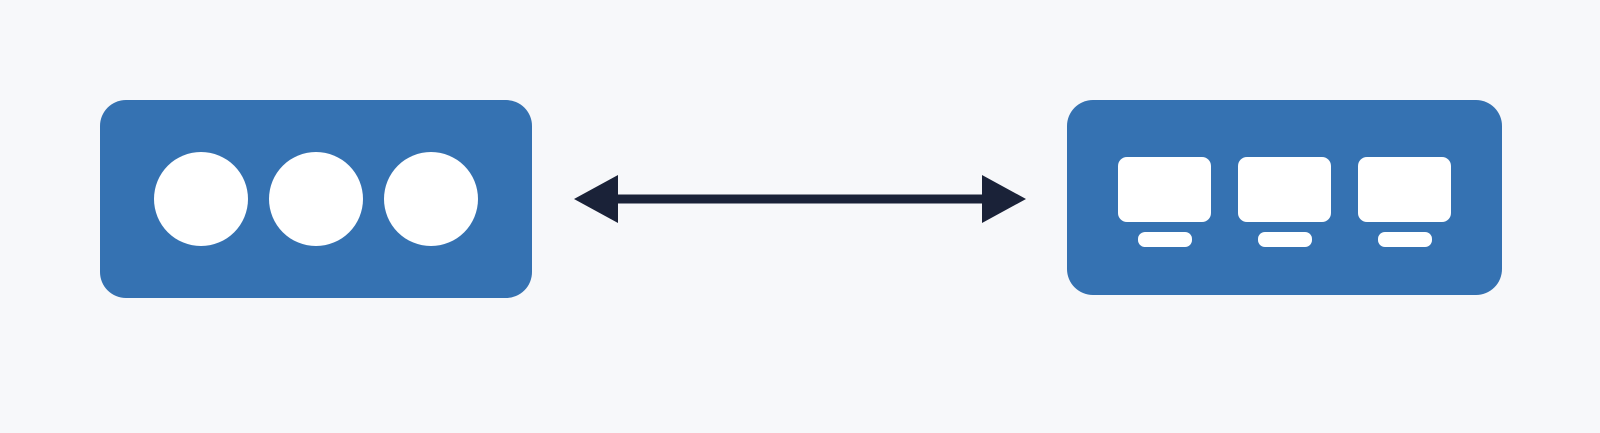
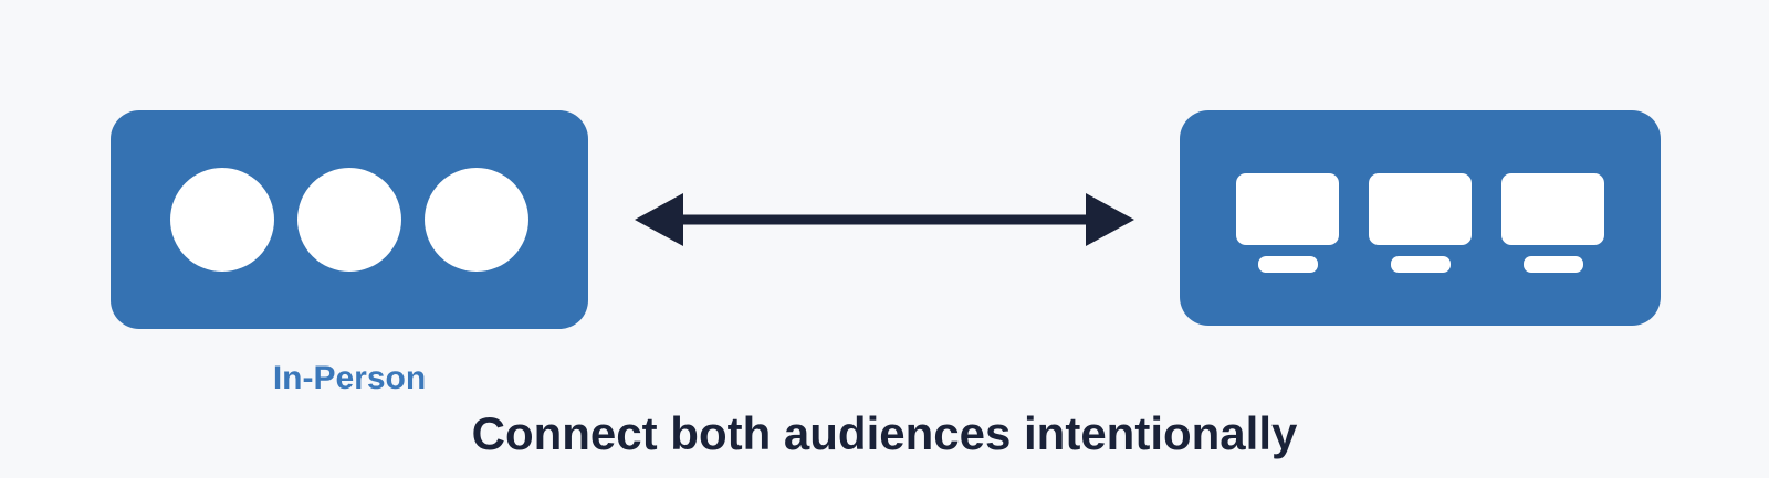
+ In-Person
+ Connect both audiences intentionally
